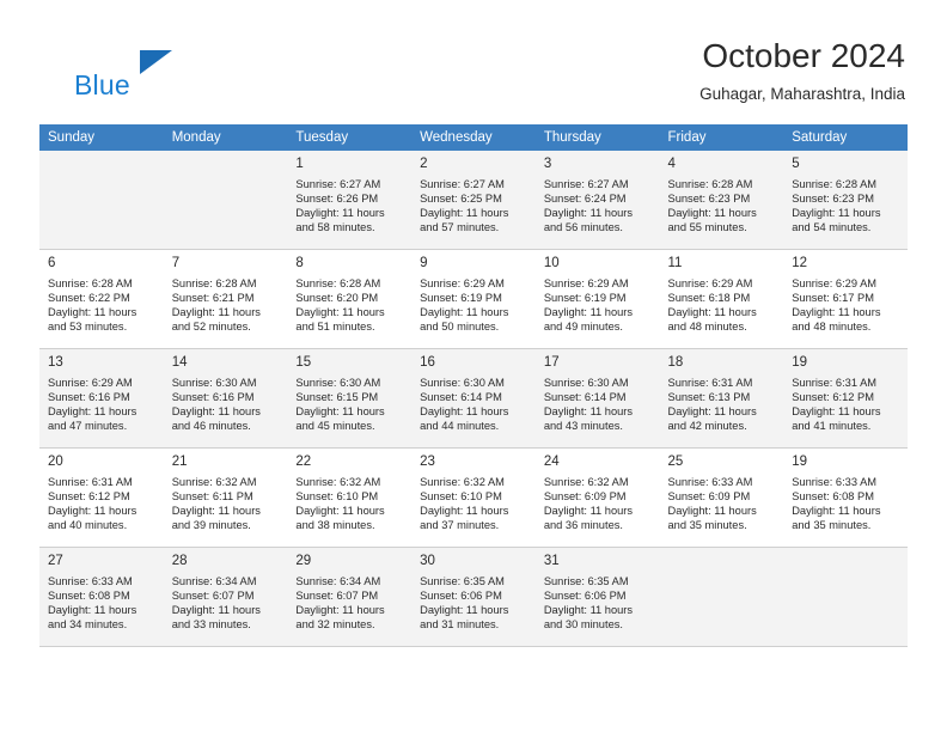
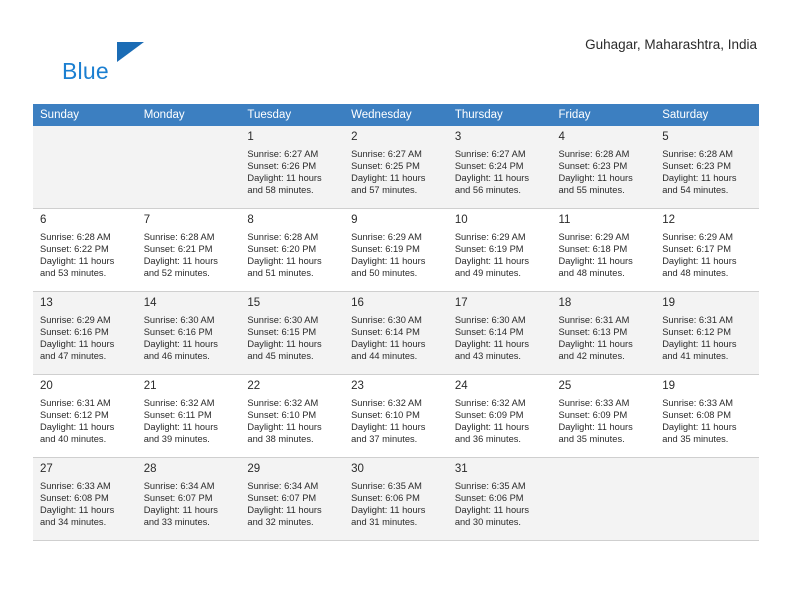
  Blue
- October 2024
  Guhagar, Maharashtra, India
  Sunday	Monday	Tuesday	Wednesday	Thursday	Friday	Saturday
  		1Sunrise: 6:27 AM Sunset: 6:26 PM Daylight: 11 hours and 58 minutes.	2Sunrise: 6:27 AM Sunset: 6:25 PM Daylight: 11 hours and 57 minutes.	3Sunrise: 6:27 AM Sunset: 6:24 PM Daylight: 11 hours and 56 minutes.	4Sunrise: 6:28 AM Sunset: 6:23 PM Daylight: 11 hours and 55 minutes.	5Sunrise: 6:28 AM Sunset: 6:23 PM Daylight: 11 hours and 54 minutes.
  6Sunrise: 6:28 AM Sunset: 6:22 PM Daylight: 11 hours and 53 minutes.	7Sunrise: 6:28 AM Sunset: 6:21 PM Daylight: 11 hours and 52 minutes.	8Sunrise: 6:28 AM Sunset: 6:20 PM Daylight: 11 hours and 51 minutes.	9Sunrise: 6:29 AM Sunset: 6:19 PM Daylight: 11 hours and 50 minutes.	10Sunrise: 6:29 AM Sunset: 6:19 PM Daylight: 11 hours and 49 minutes.	11Sunrise: 6:29 AM Sunset: 6:18 PM Daylight: 11 hours and 48 minutes.	12Sunrise: 6:29 AM Sunset: 6:17 PM Daylight: 11 hours and 48 minutes.
  13Sunrise: 6:29 AM Sunset: 6:16 PM Daylight: 11 hours and 47 minutes.	14Sunrise: 6:30 AM Sunset: 6:16 PM Daylight: 11 hours and 46 minutes.	15Sunrise: 6:30 AM Sunset: 6:15 PM Daylight: 11 hours and 45 minutes.	16Sunrise: 6:30 AM Sunset: 6:14 PM Daylight: 11 hours and 44 minutes.	17Sunrise: 6:30 AM Sunset: 6:14 PM Daylight: 11 hours and 43 minutes.	18Sunrise: 6:31 AM Sunset: 6:13 PM Daylight: 11 hours and 42 minutes.	19Sunrise: 6:31 AM Sunset: 6:12 PM Daylight: 11 hours and 41 minutes.
  20Sunrise: 6:31 AM Sunset: 6:12 PM Daylight: 11 hours and 40 minutes.	21Sunrise: 6:32 AM Sunset: 6:11 PM Daylight: 11 hours and 39 minutes.	22Sunrise: 6:32 AM Sunset: 6:10 PM Daylight: 11 hours and 38 minutes.	23Sunrise: 6:32 AM Sunset: 6:10 PM Daylight: 11 hours and 37 minutes.	24Sunrise: 6:32 AM Sunset: 6:09 PM Daylight: 11 hours and 36 minutes.	25Sunrise: 6:33 AM Sunset: 6:09 PM Daylight: 11 hours and 35 minutes.	19Sunrise: 6:33 AM Sunset: 6:08 PM Daylight: 11 hours and 35 minutes.
  27Sunrise: 6:33 AM Sunset: 6:08 PM Daylight: 11 hours and 34 minutes.	28Sunrise: 6:34 AM Sunset: 6:07 PM Daylight: 11 hours and 33 minutes.	29Sunrise: 6:34 AM Sunset: 6:07 PM Daylight: 11 hours and 32 minutes.	30Sunrise: 6:35 AM Sunset: 6:06 PM Daylight: 11 hours and 31 minutes.	31Sunrise: 6:35 AM Sunset: 6:06 PM Daylight: 11 hours and 30 minutes.
